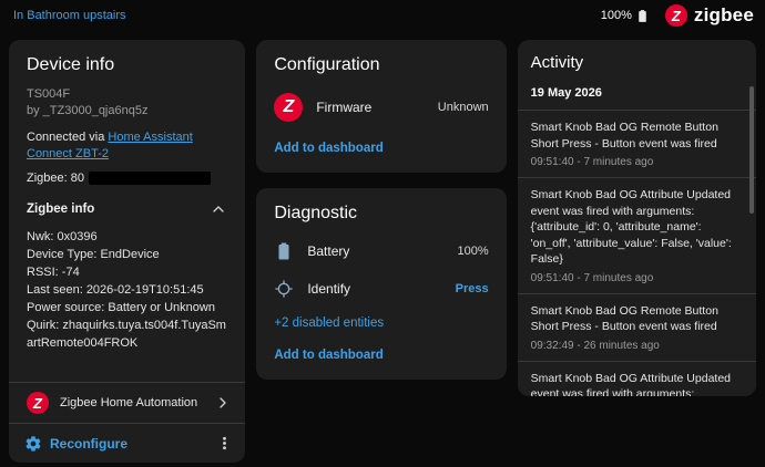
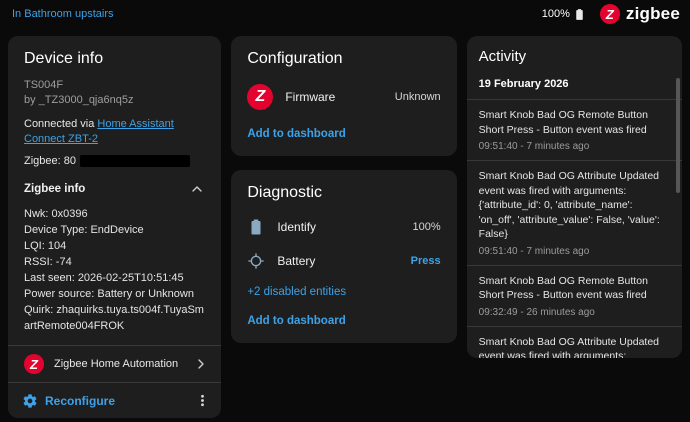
  In Bathroom upstairs
  100%
  Z
  zigbee
  Device info
  TS004F
  by _TZ3000_qja6nq5z
  Connected via Home Assistant Connect ZBT-2
  Zigbee: 80
  Zigbee info
  Nwk: 0x0396
  Device Type: EndDevice
+ LQI: 104
  RSSI: -74
- Last seen: 2026-02-19T10:51:45
+ Last seen: 2026-02-25T10:51:45
  Power source: Battery or Unknown
  Quirk: zhaquirks.tuya.ts004f.TuyaSmartRemote004FROK
  Z
  Zigbee Home Automation
  Reconfigure
  Configuration
  Z
  Firmware
  Unknown
  Add to dashboard
  Diagnostic
- Battery
+ Identify
  100%
- Identify
+ Battery
  Press
  +2 disabled entities
  Add to dashboard
  Activity
- 19 May 2026
+ 19 February 2026
  Smart Knob Bad OG Remote Button Short Press - Button event was fired
  09:51:40 - 7 minutes ago
  Smart Knob Bad OG Attribute Updated event was fired with arguments: {'attribute_id': 0, 'attribute_name': 'on_off', 'attribute_value': False, 'value': False}
  09:51:40 - 7 minutes ago
  Smart Knob Bad OG Remote Button Short Press - Button event was fired
  09:32:49 - 26 minutes ago
